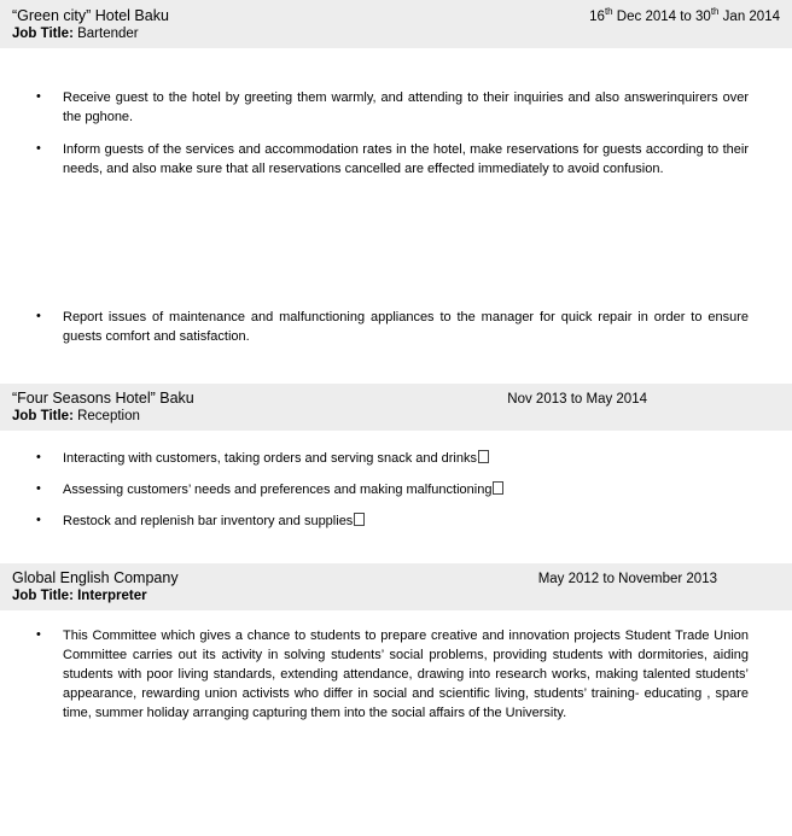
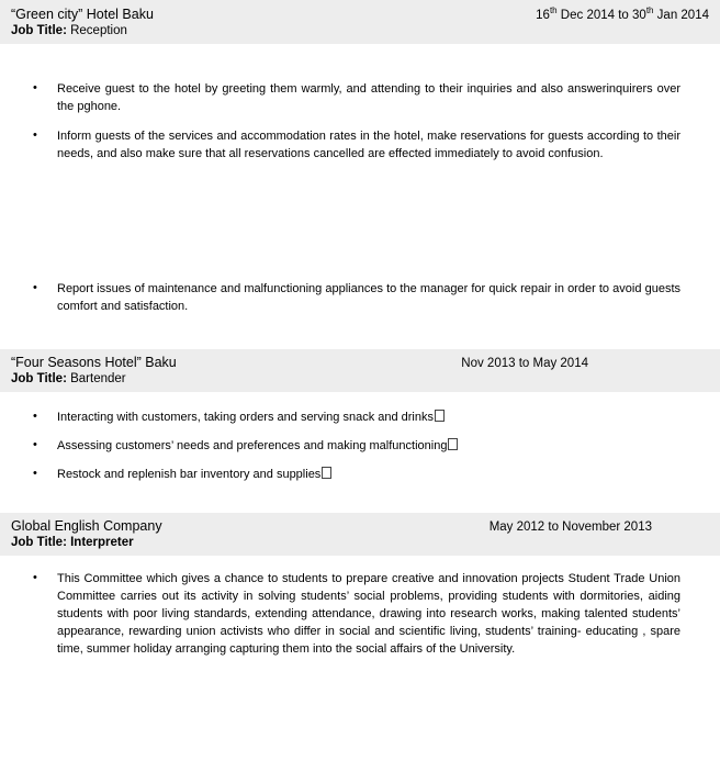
  “Green city” Hotel Baku
  16th Dec 2014 to 30th Jan 2014
- Job Title: Bartender
+ Job Title: Reception
  Receive guest to the hotel by greeting them warmly, and attending to their inquiries and also answerinquirers over the pghone.
  Inform guests of the services and accommodation rates in the hotel, make reservations for guests according to their needs, and also make sure that all reservations cancelled are effected immediately to avoid confusion.
- Report issues of maintenance and malfunctioning appliances to the manager for quick repair in order to ensure guests comfort and satisfaction.
+ Report issues of maintenance and malfunctioning appliances to the manager for quick repair in order to avoid guests comfort and satisfaction.
  “Four Seasons Hotel” Baku
  Nov 2013 to May 2014
- Job Title: Reception
+ Job Title: Bartender
  Interacting with customers, taking orders and serving snack and drinks
  Assessing customers’ needs and preferences and making malfunctioning
  Restock and replenish bar inventory and supplies
  Global English Company
  May 2012 to November 2013
  Job Title: Interpreter
  This Committee which gives a chance to students to prepare creative and innovation projects Student Trade Union Committee carries out its activity in solving students’ social problems, providing students with dormitories, aiding students with poor living standards, extending attendance, drawing into research works, making talented students’ appearance, rewarding union activists who differ in social and scientific living, students’ training- educating , spare time, summer holiday arranging capturing them into the social affairs of the University.
